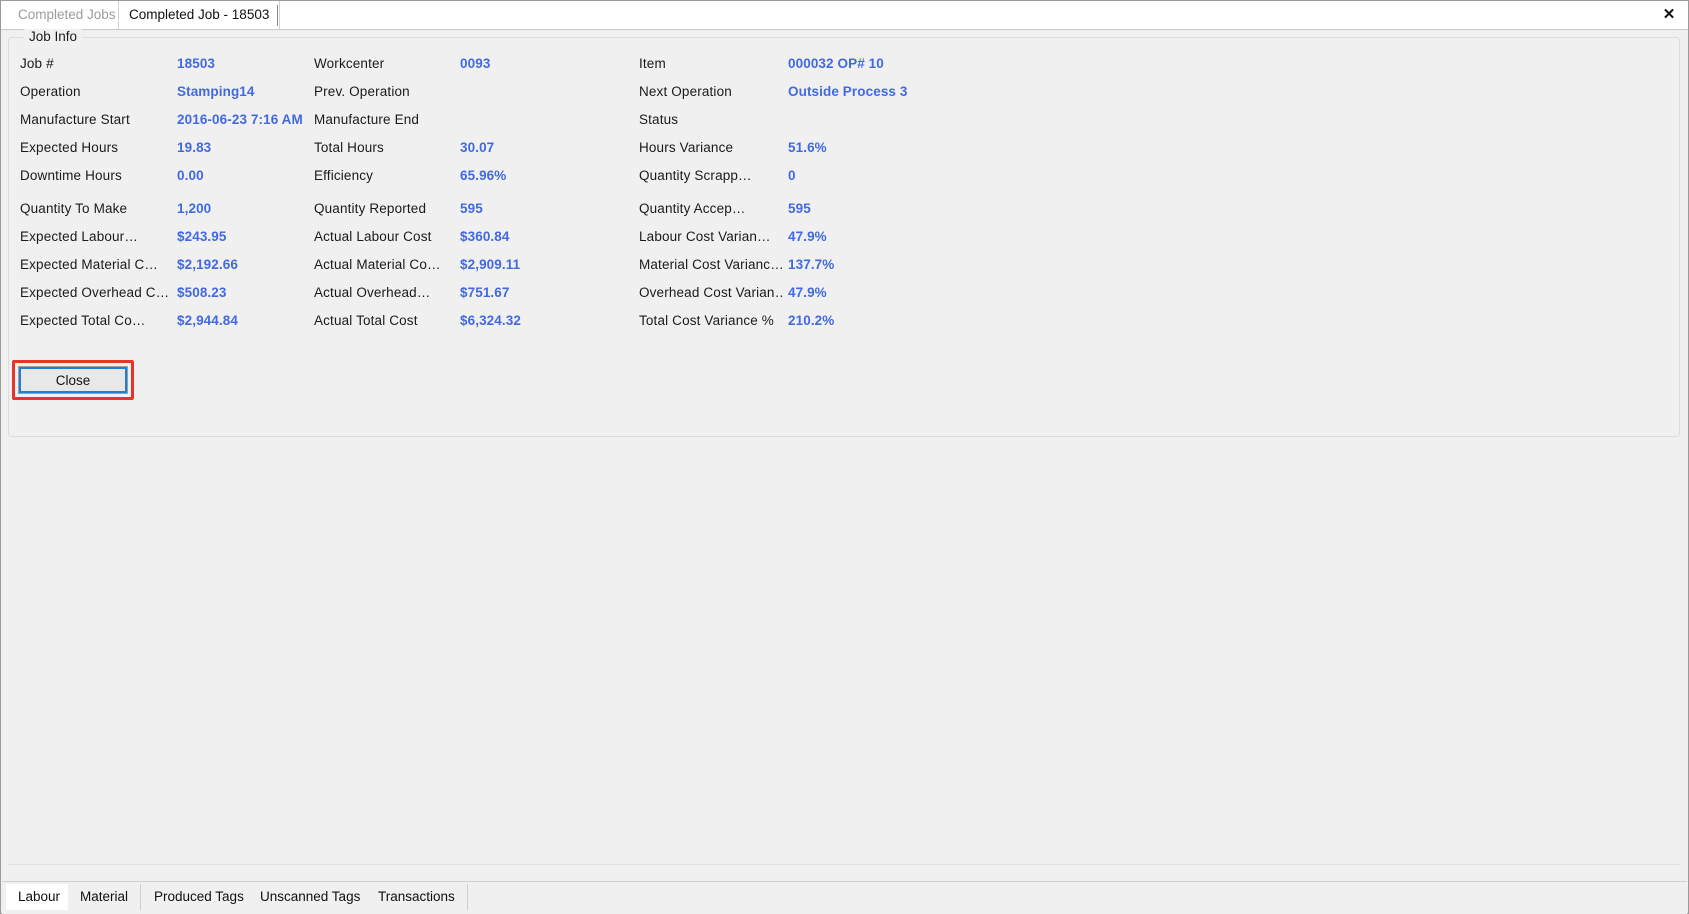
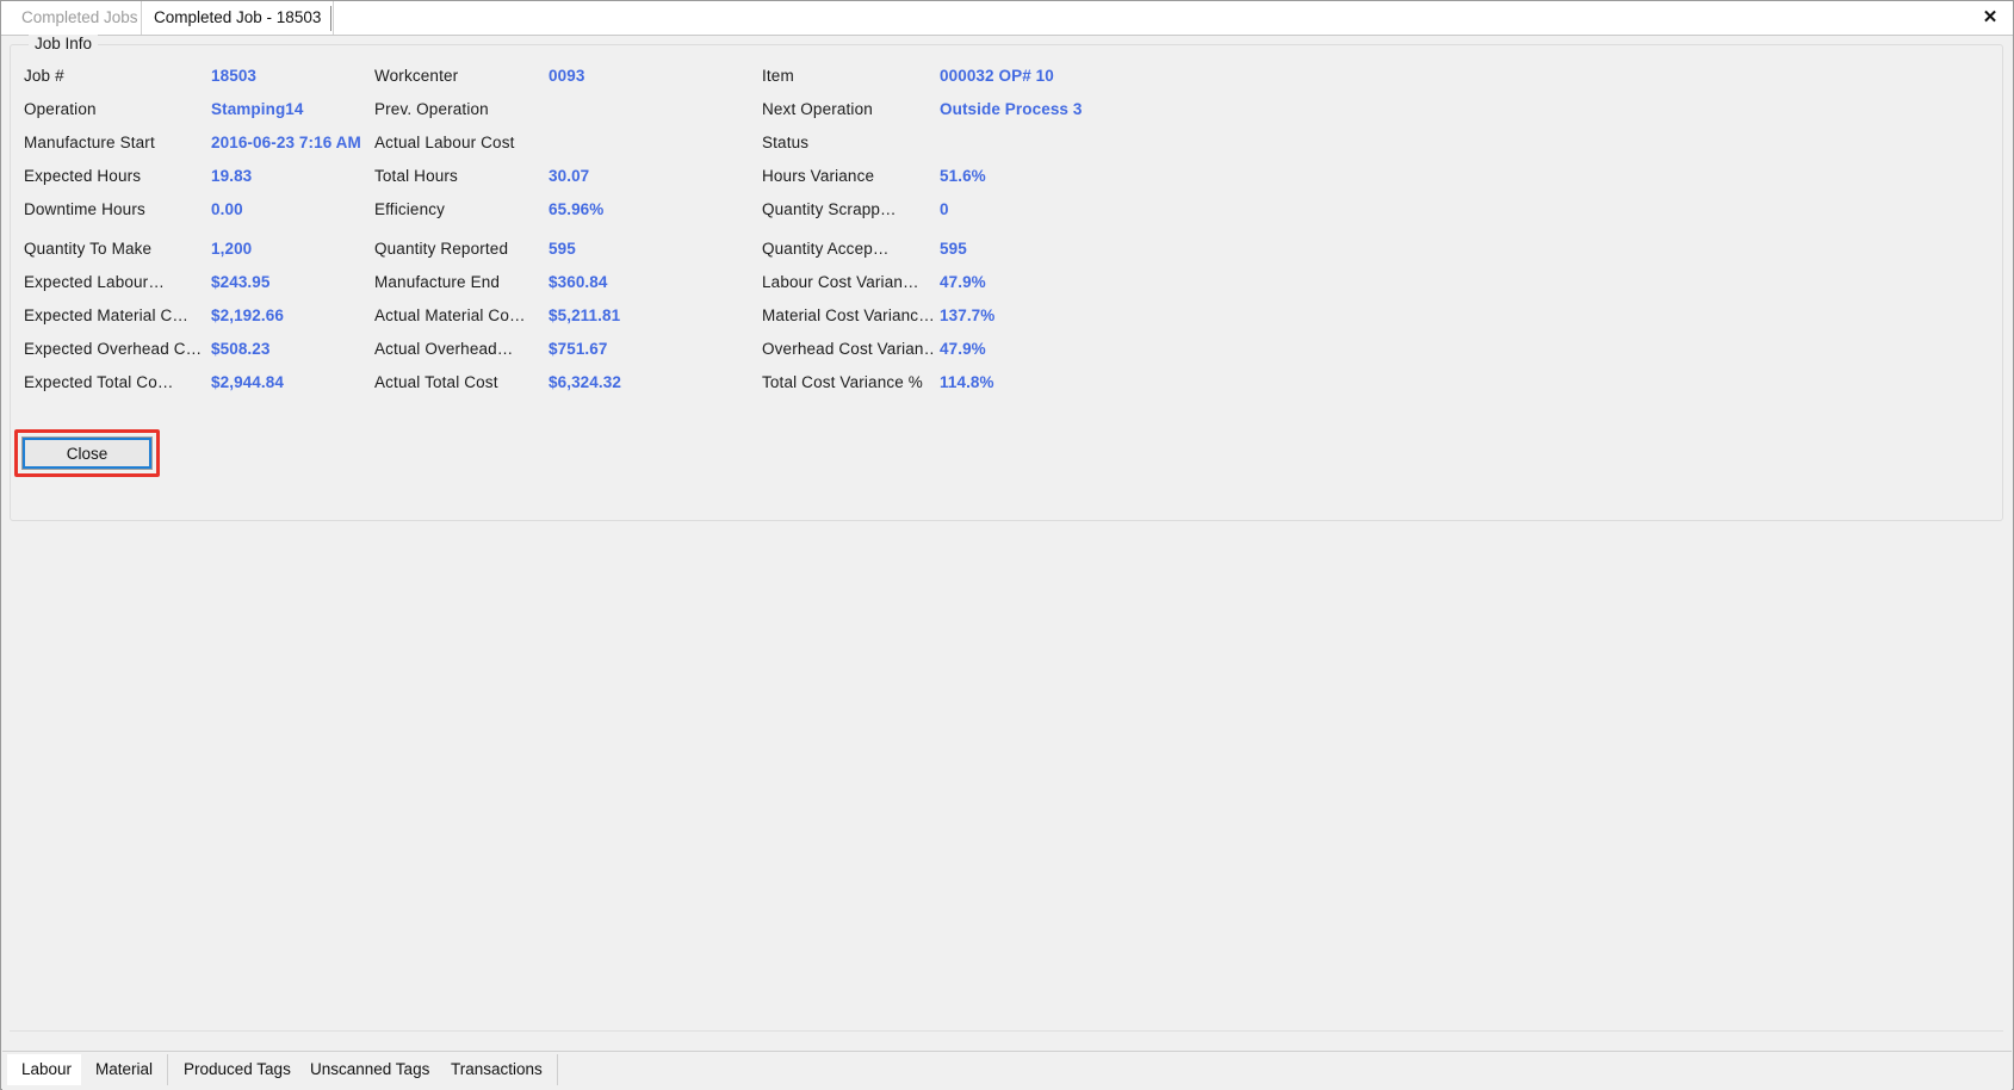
  Completed Jobs
  Completed Job - 18503
  ✕
  Job Info
  Job #
  18503
  Workcenter
  0093
  Item
  000032 OP# 10
  Operation
  Stamping14
  Prev. Operation
  Next Operation
  Outside Process 3
  Manufacture Start
  2016-06-23 7:16 AM
- Manufacture End
+ Actual Labour Cost
  Status
  Expected Hours
  19.83
  Total Hours
  30.07
  Hours Variance
  51.6%
  Downtime Hours
  0.00
  Efficiency
  65.96%
  Quantity Scrapp…
  0
  Quantity To Make
  1,200
  Quantity Reported
  595
  Quantity Accep…
  595
  Expected Labour…
  $243.95
- Actual Labour Cost
+ Manufacture End
  $360.84
  Labour Cost Varian…
  47.9%
  Expected Material C…
  $2,192.66
  Actual Material Co…
- $2,909.11
+ $5,211.81
  Material Cost Varianc…
  137.7%
  Expected Overhead C…
  $508.23
  Actual Overhead…
  $751.67
  Overhead Cost Varian…
  47.9%
  Expected Total Co…
  $2,944.84
  Actual Total Cost
  $6,324.32
  Total Cost Variance %
- 210.2%
+ 114.8%
  Close
  Labour
  Material
  Produced Tags
  Unscanned Tags
  Transactions
